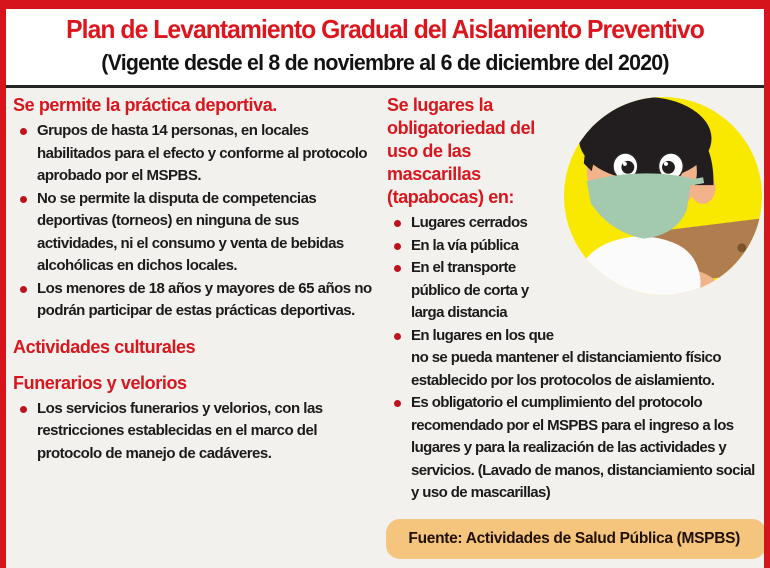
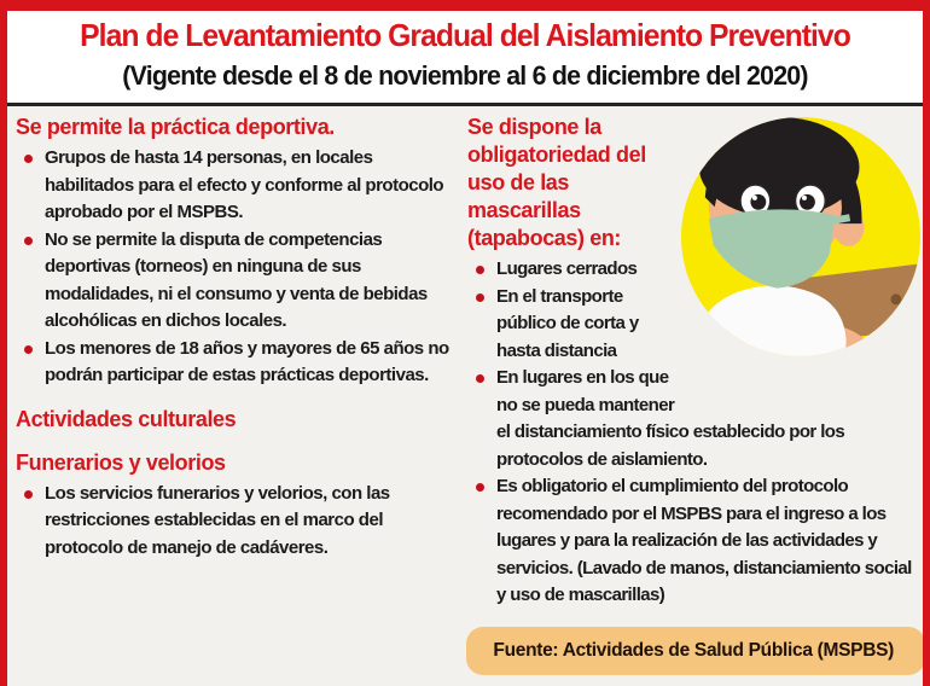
  Plan de Levantamiento Gradual del Aislamiento Preventivo
  (Vigente desde el 8 de noviembre al 6 de diciembre del 2020)
  Se permite la práctica deportiva.
  Grupos de hasta 14 personas, en locales habilitados para el efecto y conforme al protocolo aprobado por el MSPBS.
- No se permite la disputa de competencias deportivas (torneos) en ninguna de sus actividades, ni el consumo y venta de bebidas alcohólicas en dichos locales.
+ No se permite la disputa de competencias deportivas (torneos) en ninguna de sus modalidades, ni el consumo y venta de bebidas alcohólicas en dichos locales.
  Los menores de 18 años y mayores de 65 años no podrán participar de estas prácticas deportivas.
  Actividades culturales
  Funerarios y velorios
  Los servicios funerarios y velorios, con las restricciones establecidas en el marco del protocolo de manejo de cadáveres.
- Se lugares la obligatoriedad del uso de las mascarillas (tapabocas) en:
+ Se dispone la obligatoriedad del uso de las mascarillas (tapabocas) en:
  Lugares cerrados
- En la vía pública
- En el transporte público de corta y larga distancia
+ En el transporte público de corta y hasta distancia
  En lugares en los que no se pueda mantener el distanciamiento físico establecido por los protocolos de aislamiento.
  Es obligatorio el cumplimiento del protocolo recomendado por el MSPBS para el ingreso a los lugares y para la realización de las actividades y servicios. (Lavado de manos, distanciamiento social y uso de mascarillas)
  Fuente: Actividades de Salud Pública (MSPBS)
